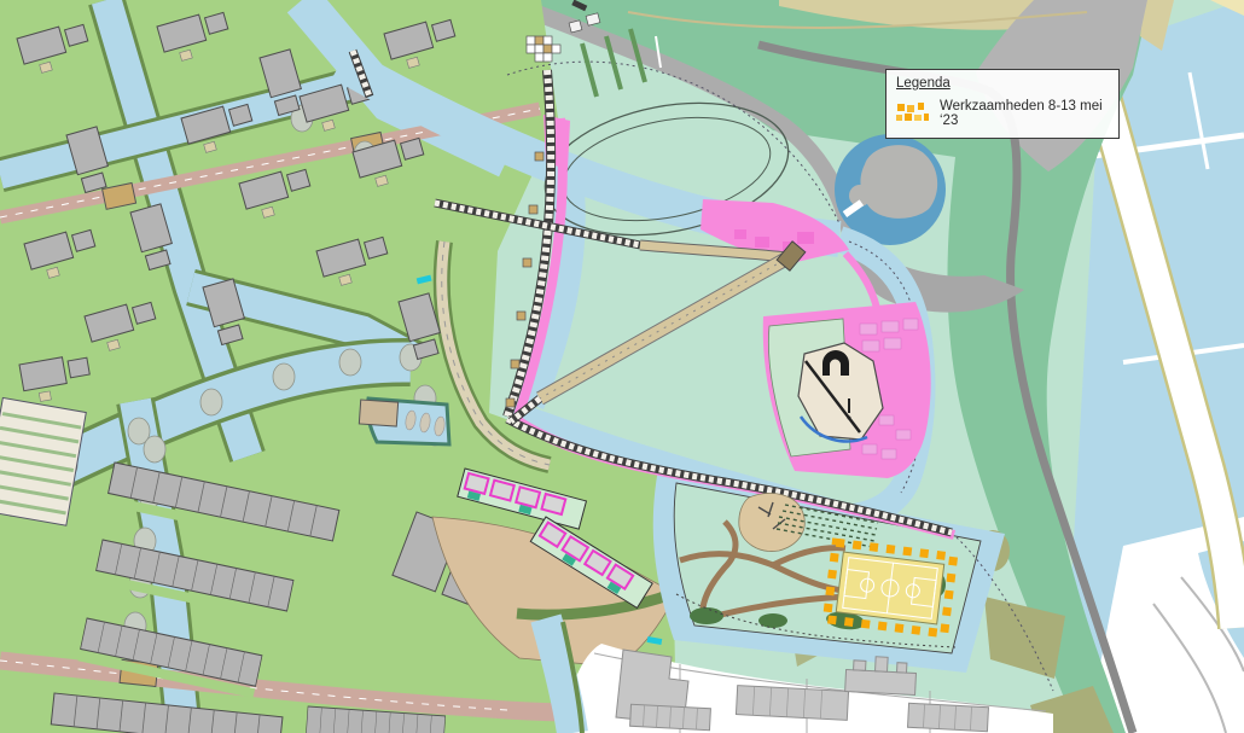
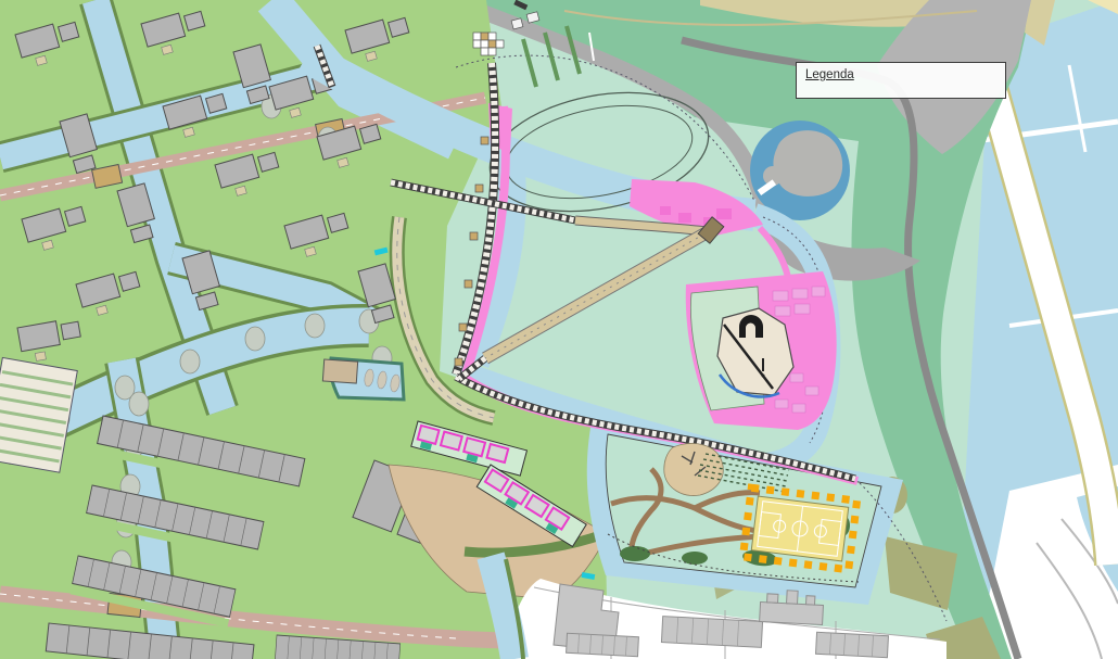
  Legenda
- Werkzaamheden 8-13 mei ‘23
